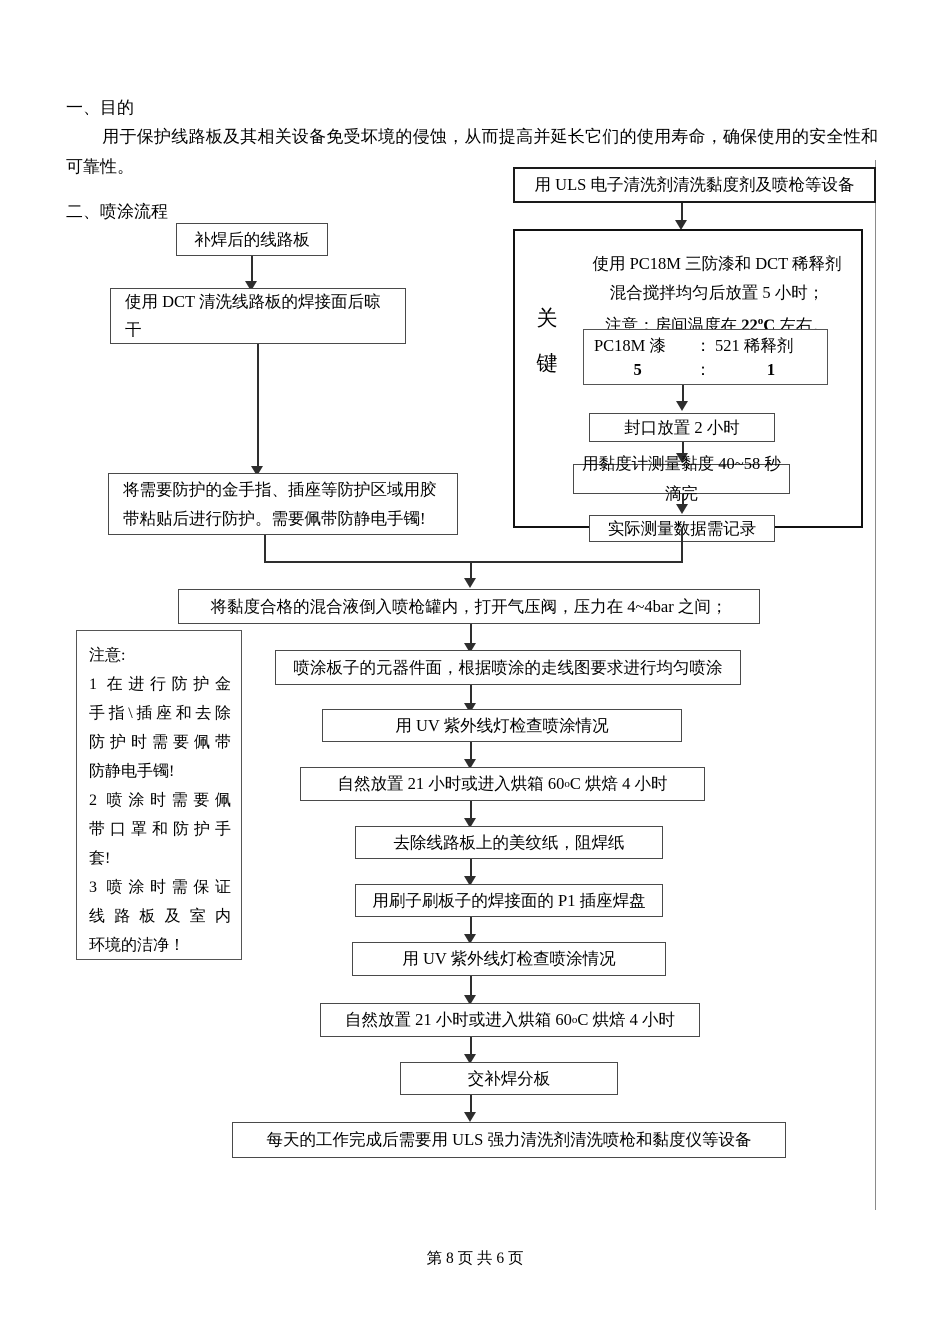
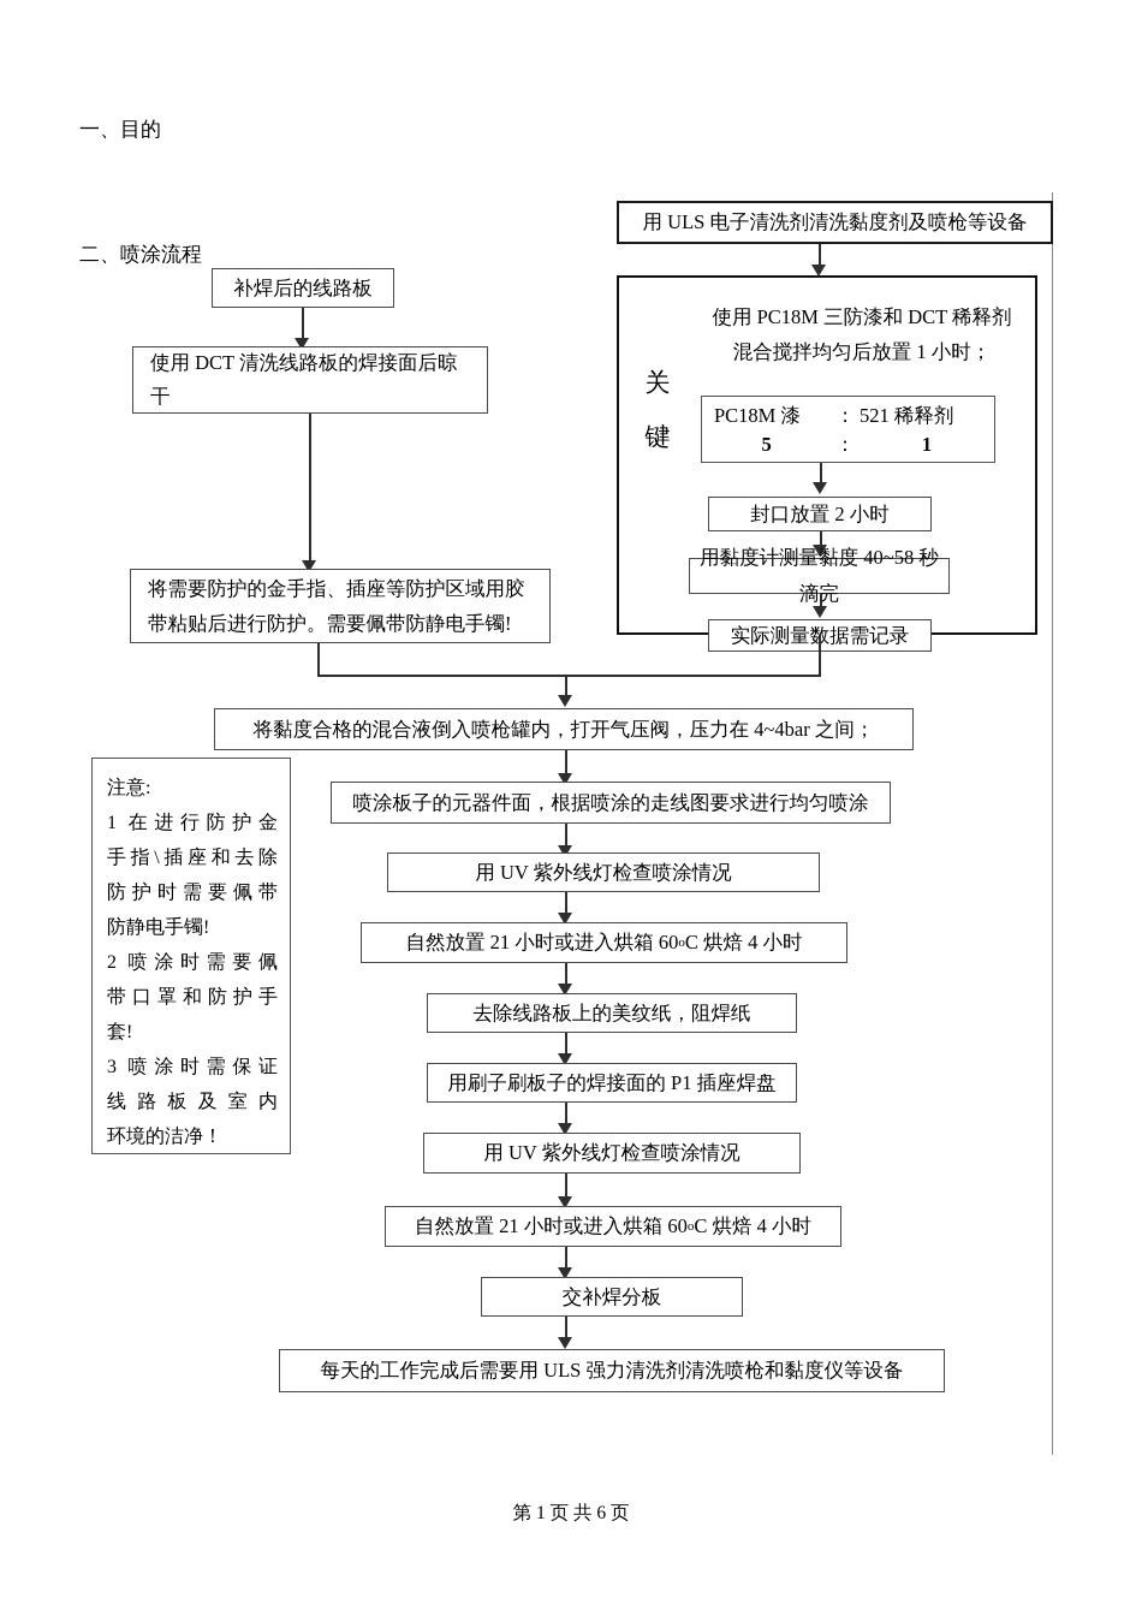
  一、目的
- 用于保护线路板及其相关设备免受坏境的侵蚀，从而提高并延长它们的使用寿命，确保使用的安全性和可靠性。
  二、喷涂流程
  补焊后的线路板
  使用 DCT 清洗线路板的焊接面后晾干
  将需要防护的金手指、插座等防护区域用胶带粘贴后进行防护。需要佩带防静电手镯!
  用 ULS 电子清洗剂清洗黏度剂及喷枪等设备
  关
  键
  使用 PC18M 三防漆和 DCT 稀释剂
- 混合搅拌均匀后放置 5 小时；
+ 混合搅拌均匀后放置 1 小时；
- 注意：房间温度在 22oC 左右。
  PC18M 漆
  ：
  521 稀释剂
  5
  ：
  1
  封口放置 2 小时
  用黏度计测量黏度 40~58 秒滴完
  实际测量据需记录
  将黏度合格的混合液倒入喷枪罐内，打开气压阀，压力在 4~4bar 之间；
  注意:
  1 在进行防护金
  手指\插座和去除
  防护时需要佩带
  防静电手镯!
  2 喷涂时需要佩
  带口罩和防护手
  套!
  3 喷涂时需保证
  线路板及室内
  环境的洁净！
  喷涂板子的元器件面，根据喷涂的走线图要求进行均匀喷涂
  用 UV 紫外线灯检查喷涂情况
  自然放置 21 小时或进入烘箱 60
  o
  C 烘焙 4 小时
  去除线路板上的美纹纸，阻焊纸
  用刷子刷板子的焊接面的 P1 插座焊盘
  用 UV 紫外线灯检查喷涂情况
  自然放置 21 小时或进入烘箱 60
  o
  C 烘焙 4 小时
  交补焊分板
  每天的工作完成后需要用 ULS 强力清洗剂清洗喷枪和黏度仪等设备
- 第 8 页 共 6 页
+ 第 1 页 共 6 页
